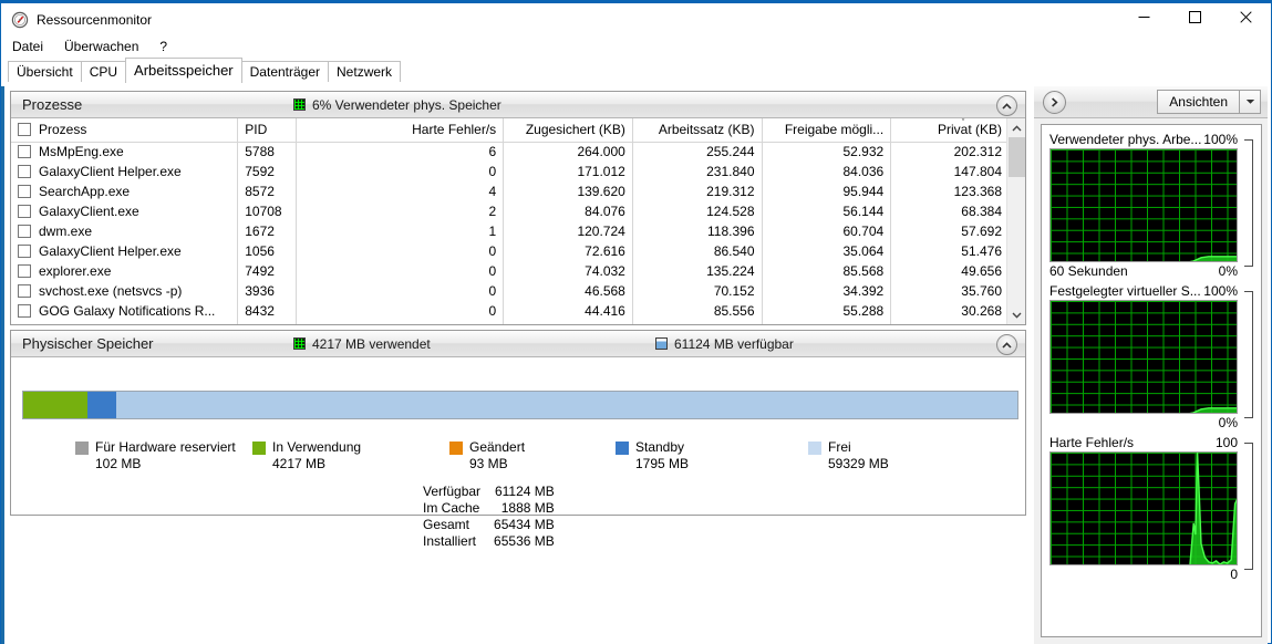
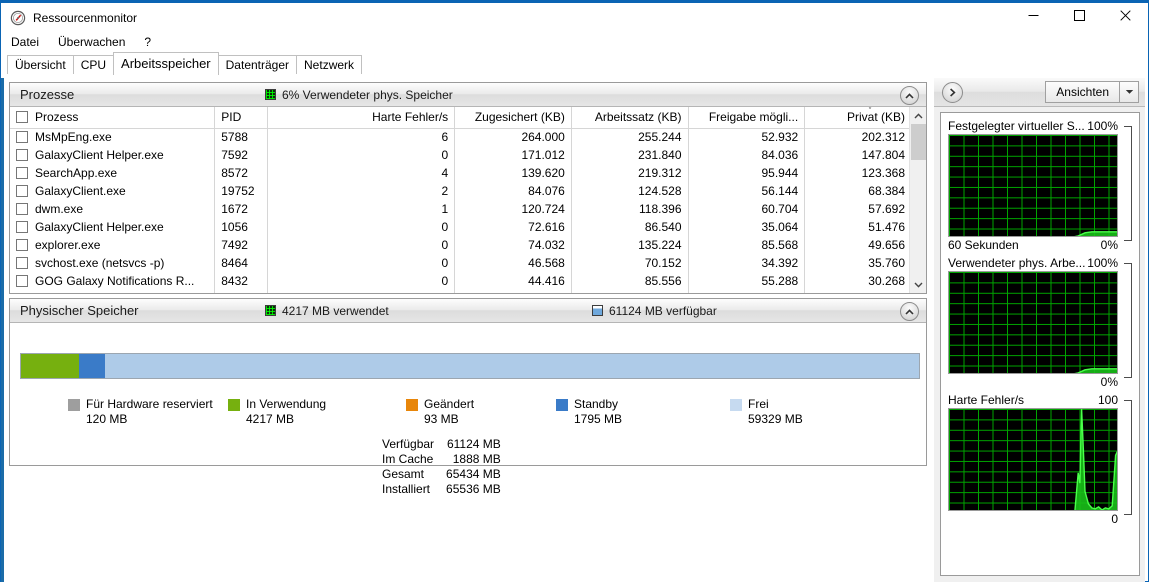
  Ressourcenmonitor
  Datei
  Überwachen
  ?
  Übersicht
  CPU
  Arbeitsspeicher
  Datenträger
  Netzwerk
  Prozesse
  6% Verwendeter phys. Speicher
  Prozess	PID	Harte Fehler/s	Zugesichert (KB)	Arbeitssatz (KB)	Freigabe mögli...	˅ Privat (KB)
  MsMpEng.exe	5788	6	264.000	255.244	52.932	202.312
  GalaxyClient Helper.exe	7592	0	171.012	231.840	84.036	147.804
  SearchApp.exe	8572	4	139.620	219.312	95.944	123.368
- GalaxyClient.exe	10708	2	84.076	124.528	56.144	68.384
+ GalaxyClient.exe	19752	2	84.076	124.528	56.144	68.384
  dwm.exe	1672	1	120.724	118.396	60.704	57.692
  GalaxyClient Helper.exe	1056	0	72.616	86.540	35.064	51.476
  explorer.exe	7492	0	74.032	135.224	85.568	49.656
- svchost.exe (netsvcs -p)	3936	0	46.568	70.152	34.392	35.760
+ svchost.exe (netsvcs -p)	8464	0	46.568	70.152	34.392	35.760
  GOG Galaxy Notifications R...	8432	0	44.416	85.556	55.288	30.268
  Physischer Speicher
  4217 MB verwendet
  61124 MB verfügbar
  Für Hardware reserviert
- 102 MB
+ 120 MB
  In Verwendung
  4217 MB
  Geändert
  93 MB
  Standby
  1795 MB
  Frei
  59329 MB
  Verfügbar	61124 MB
  Im Cache	1888 MB
  Gesamt	65434 MB
  Installiert	65536 MB
  Ansichten
- Verwendeter phys. Arbe...
+ Festgelegter virtueller S...
  100%
  60 Sekunden
  0%
- Festgelegter virtueller S...
+ Verwendeter phys. Arbe...
  100%
  0%
  Harte Fehler/s
  100
  0
